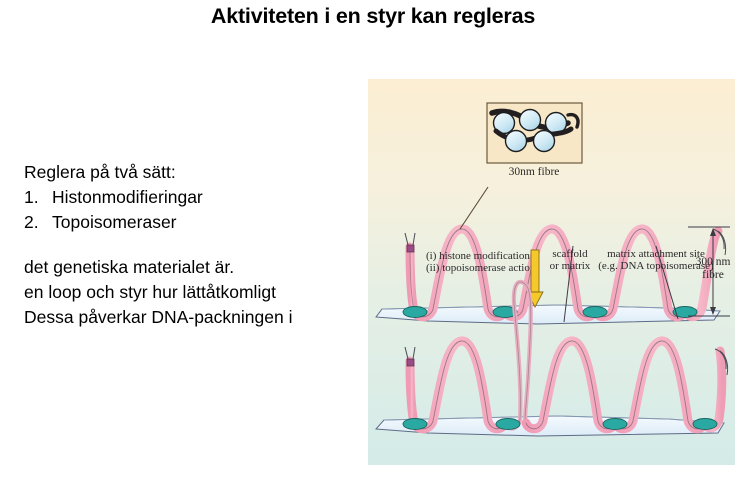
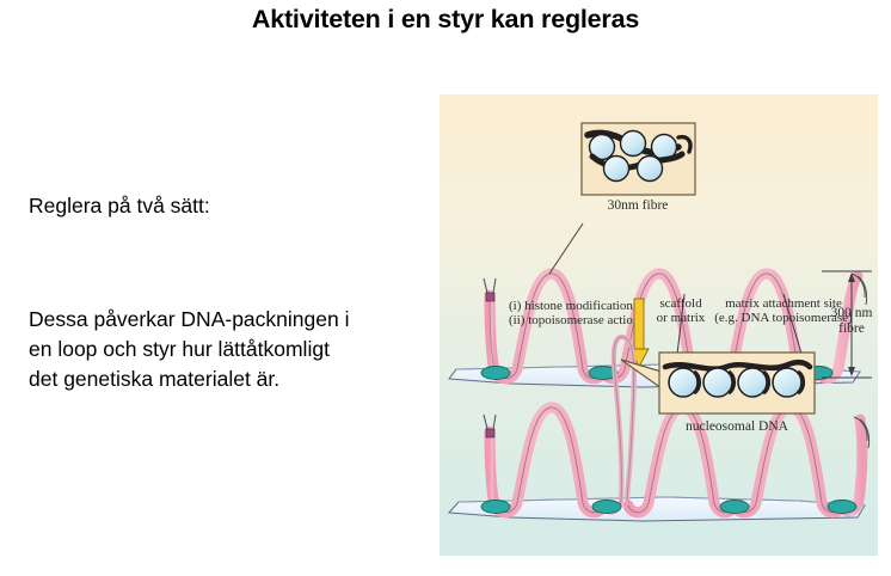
  Aktiviteten i en styr kan regleras
  Reglera på två sätt:
- 1.
- Histonmodifieringar
- 2.
- Topoisomeraser
- det genetiska materialet är.
+ Dessa påverkar DNA-packningen i
  en loop och styr hur lättåtkomligt
- Dessa påverkar DNA-packningen i
+ det genetiska materialet är.
  30nm fibre
  300 nm
  fibre
  scaffold
  or matrix
  matrix attachment site
  (e.g. DNA topoisomerase)
  (i) histone modification
  (ii) topoisomerase actio
+ nucleosomal DNA
